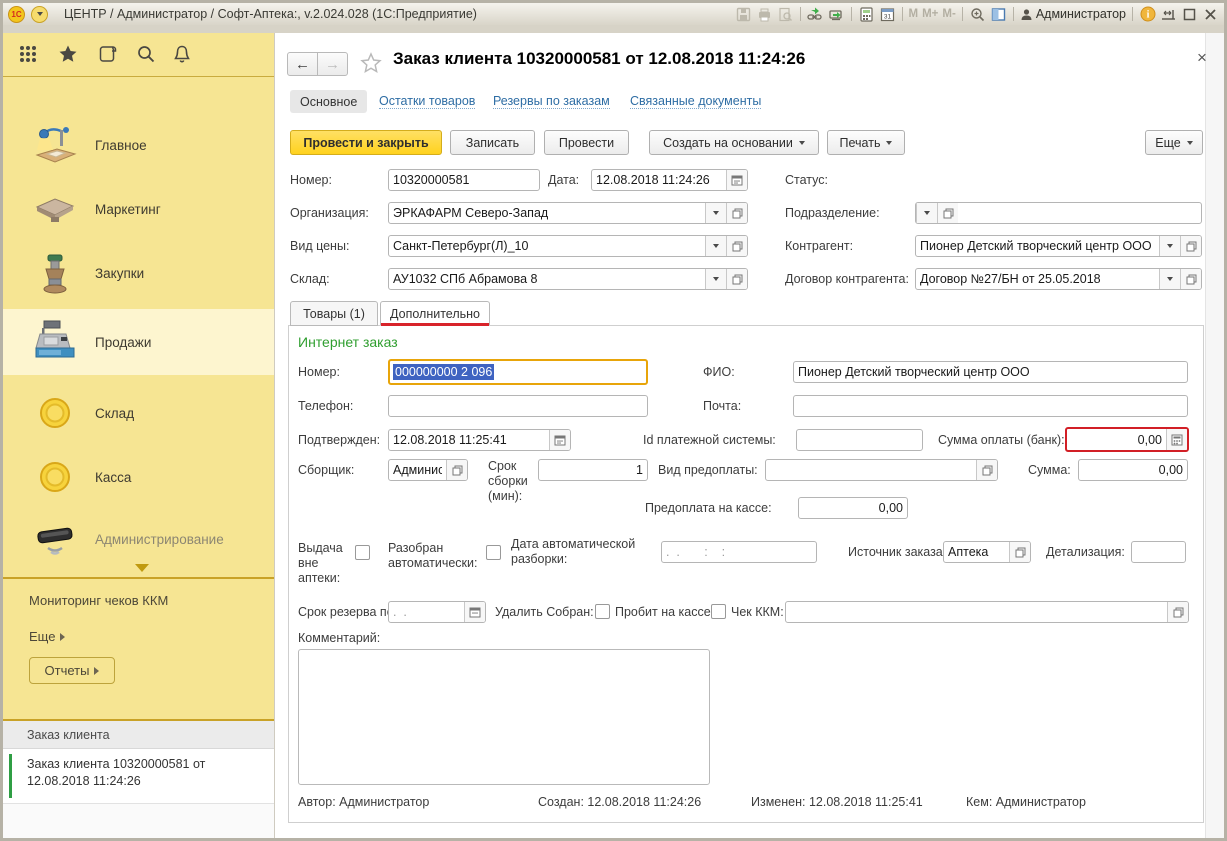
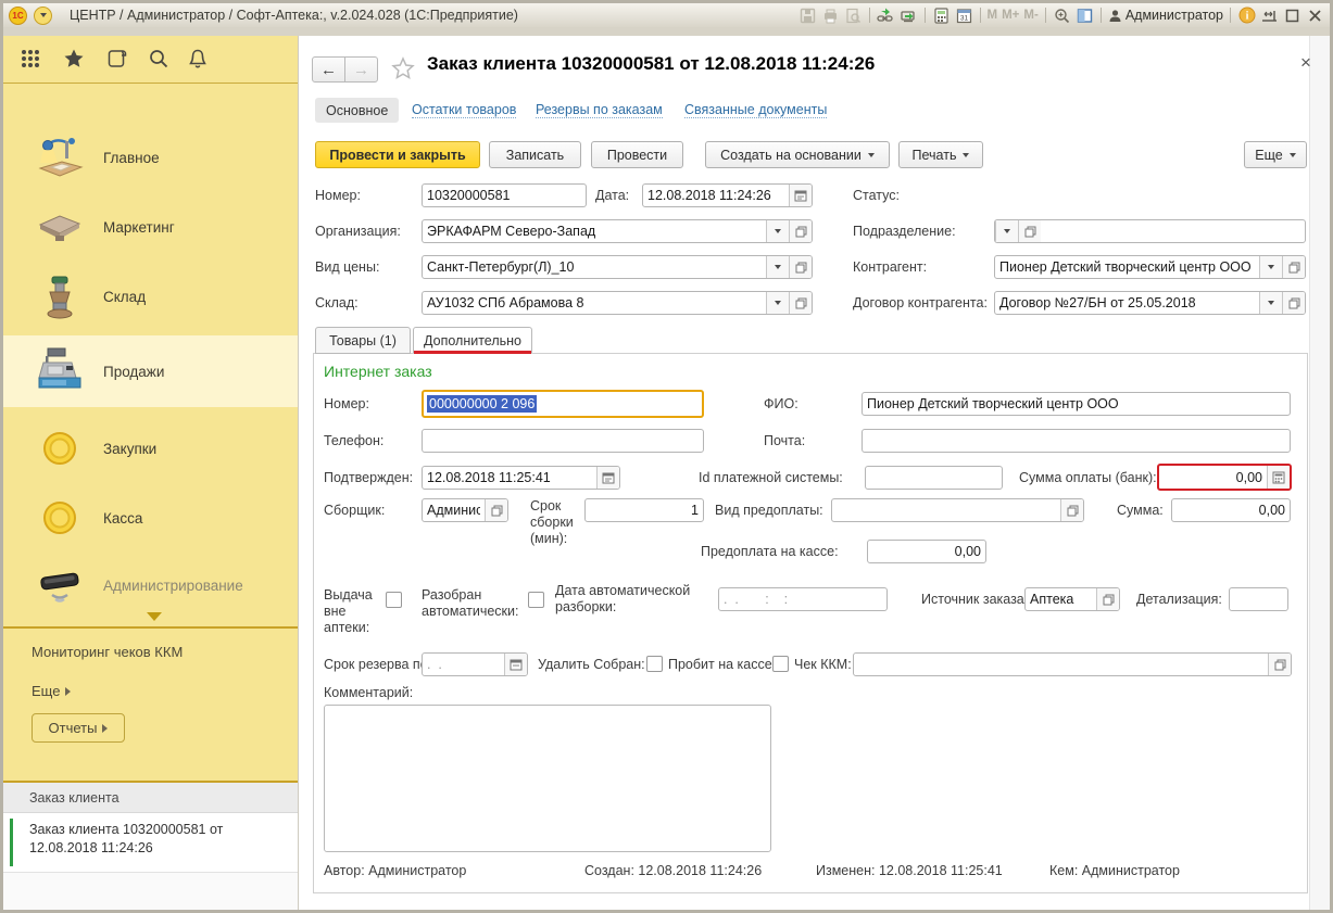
  1С
  ЦЕНТР / Администратор / Софт-Аптека:, v.2.024.028 (1С:Предприятие)
  M
  M+
  M-
  Администратор
  i
  Главное
  Маркетинг
- Закупки
+ Склад
  Продажи
- Склад
+ Закупки
  Касса
  Администрирование
  Мониторинг чеков ККМ
  Еще
  Отчеты
  Заказ клиента
  Заказ клиента 10320000581 от
  12.08.2018 11:24:26
  ←
  →
  Заказ клиента 10320000581 от 12.08.2018 11:24:26
  ×
  Основное
  Остатки товаров
  Резервы по заказам
  Связанные документы
  Провести и закрыть
  Записать
  Провести
  Создать на основании
  Печать
  Еще
  Номер:
  10320000581
  Дата:
  12.08.2018 11:24:26
  Статус:
  Организация:
  ЭРКАФАРМ Северо-Запад
  Подразделение:
  Вид цены:
  Санкт-Петербург(Л)_10
  Контрагент:
  Пионер Детский творческий центр ООО
  Склад:
  АУ1032 СПб Абрамова 8
  Договор контрагента:
  Договор №27/БН от 25.05.2018
  Товары (1)
  Дополнительно
  Интернет заказ
  Номер:
  000000000 2 096
  ФИО:
  Пионер Детский творческий центр ООО
  Телефон:
  Почта:
  Подтвержден:
  12.08.2018 11:25:41
  Id платежной системы:
  Сумма оплаты (банк):
  0,00
  Сборщик:
  Админис
  Срок сборки (мин):
  1
  Вид предоплаты:
  Сумма:
  0,00
  Предоплата на кассе:
  0,00
  Выдача вне аптеки:
  Разобран автоматически:
  Дата автоматической разборки:
  . . : :
  Источник заказа
  Аптека
  Детализация:
  Срок резерва п
  . .
  Удалить Собран:
  Пробит на кассе
  Чек ККМ:
  Комментарий:
  Автор: Администратор
  Создан: 12.08.2018 11:24:26
  Изменен: 12.08.2018 11:25:41
  Кем: Администратор
